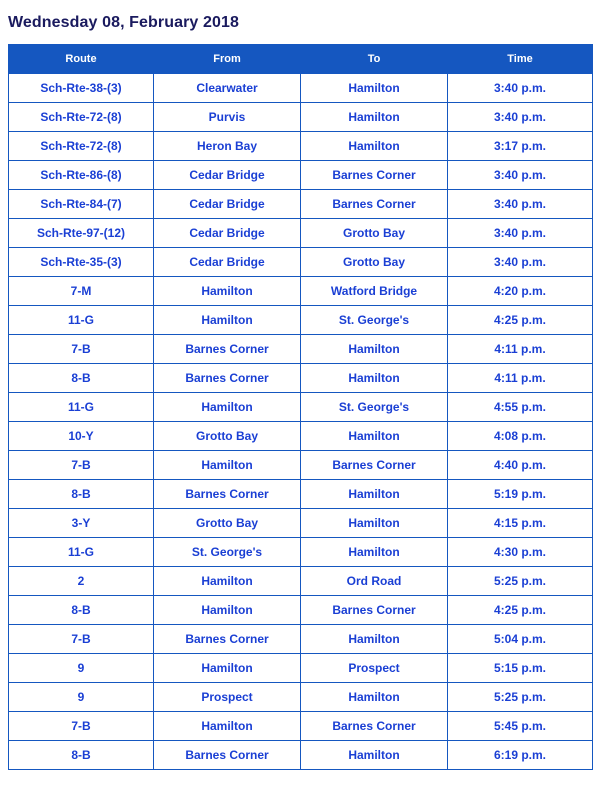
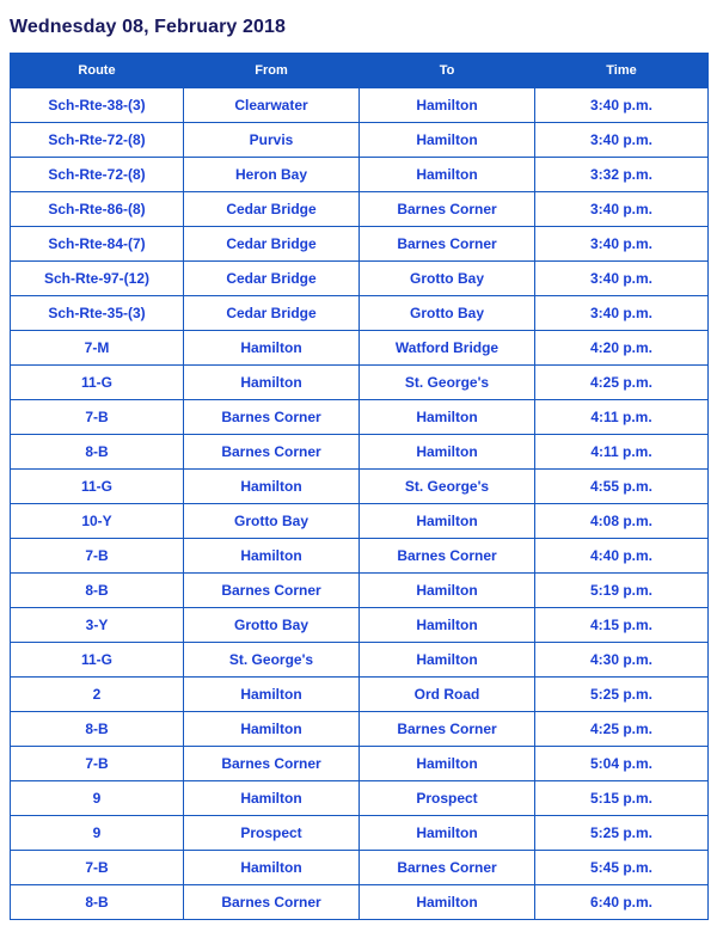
  Wednesday 08, February 2018
  Route	From	To	Time
  Sch-Rte-38-(3)	Clearwater	Hamilton	3:40 p.m.
  Sch-Rte-72-(8)	Purvis	Hamilton	3:40 p.m.
- Sch-Rte-72-(8)	Heron Bay	Hamilton	3:17 p.m.
+ Sch-Rte-72-(8)	Heron Bay	Hamilton	3:32 p.m.
  Sch-Rte-86-(8)	Cedar Bridge	Barnes Corner	3:40 p.m.
  Sch-Rte-84-(7)	Cedar Bridge	Barnes Corner	3:40 p.m.
  Sch-Rte-97-(12)	Cedar Bridge	Grotto Bay	3:40 p.m.
  Sch-Rte-35-(3)	Cedar Bridge	Grotto Bay	3:40 p.m.
  7-M	Hamilton	Watford Bridge	4:20 p.m.
  11-G	Hamilton	St. George's	4:25 p.m.
  7-B	Barnes Corner	Hamilton	4:11 p.m.
  8-B	Barnes Corner	Hamilton	4:11 p.m.
  11-G	Hamilton	St. George's	4:55 p.m.
  10-Y	Grotto Bay	Hamilton	4:08 p.m.
  7-B	Hamilton	Barnes Corner	4:40 p.m.
  8-B	Barnes Corner	Hamilton	5:19 p.m.
  3-Y	Grotto Bay	Hamilton	4:15 p.m.
  11-G	St. George's	Hamilton	4:30 p.m.
  2	Hamilton	Ord Road	5:25 p.m.
  8-B	Hamilton	Barnes Corner	4:25 p.m.
  7-B	Barnes Corner	Hamilton	5:04 p.m.
  9	Hamilton	Prospect	5:15 p.m.
  9	Prospect	Hamilton	5:25 p.m.
  7-B	Hamilton	Barnes Corner	5:45 p.m.
- 8-B	Barnes Corner	Hamilton	6:19 p.m.
+ 8-B	Barnes Corner	Hamilton	6:40 p.m.
